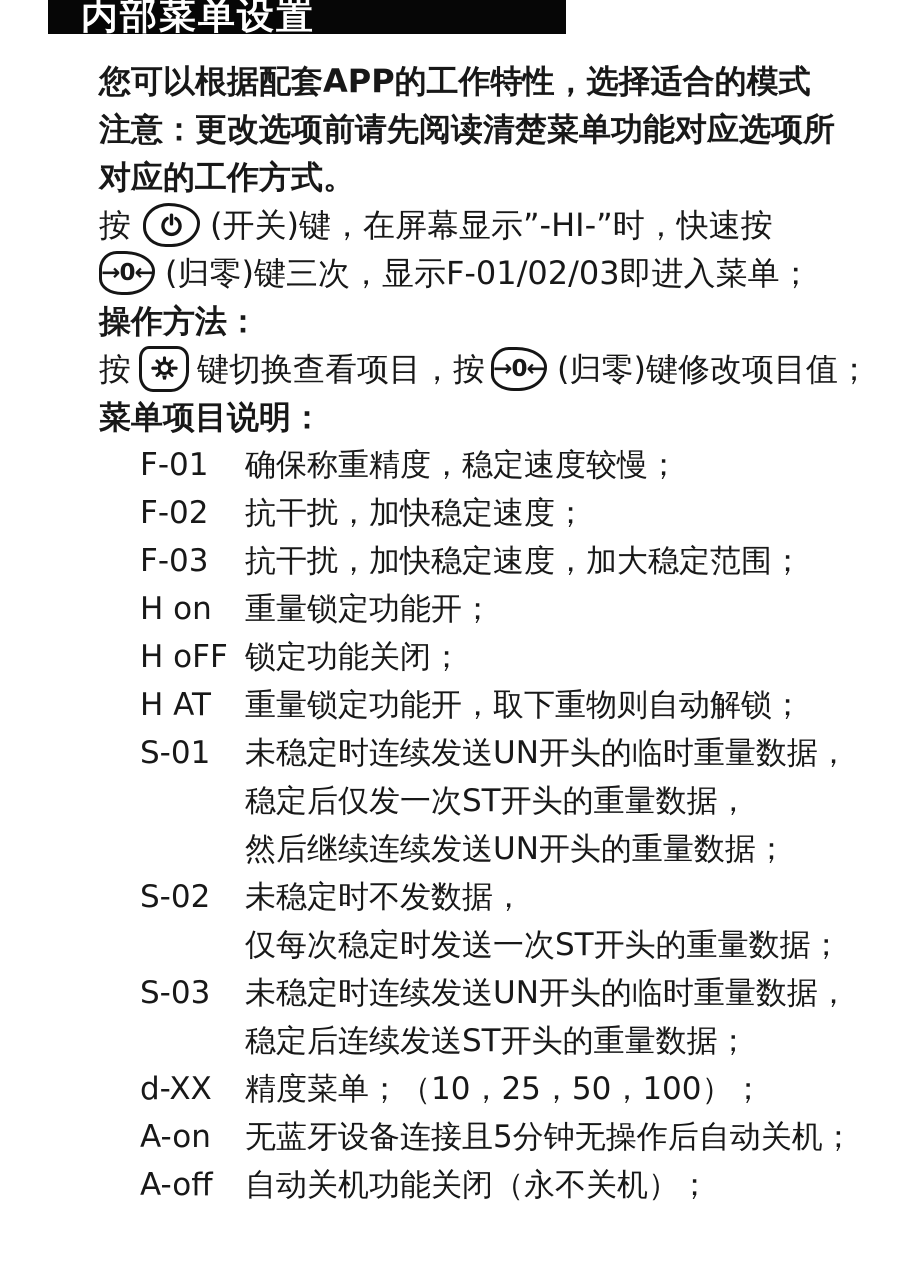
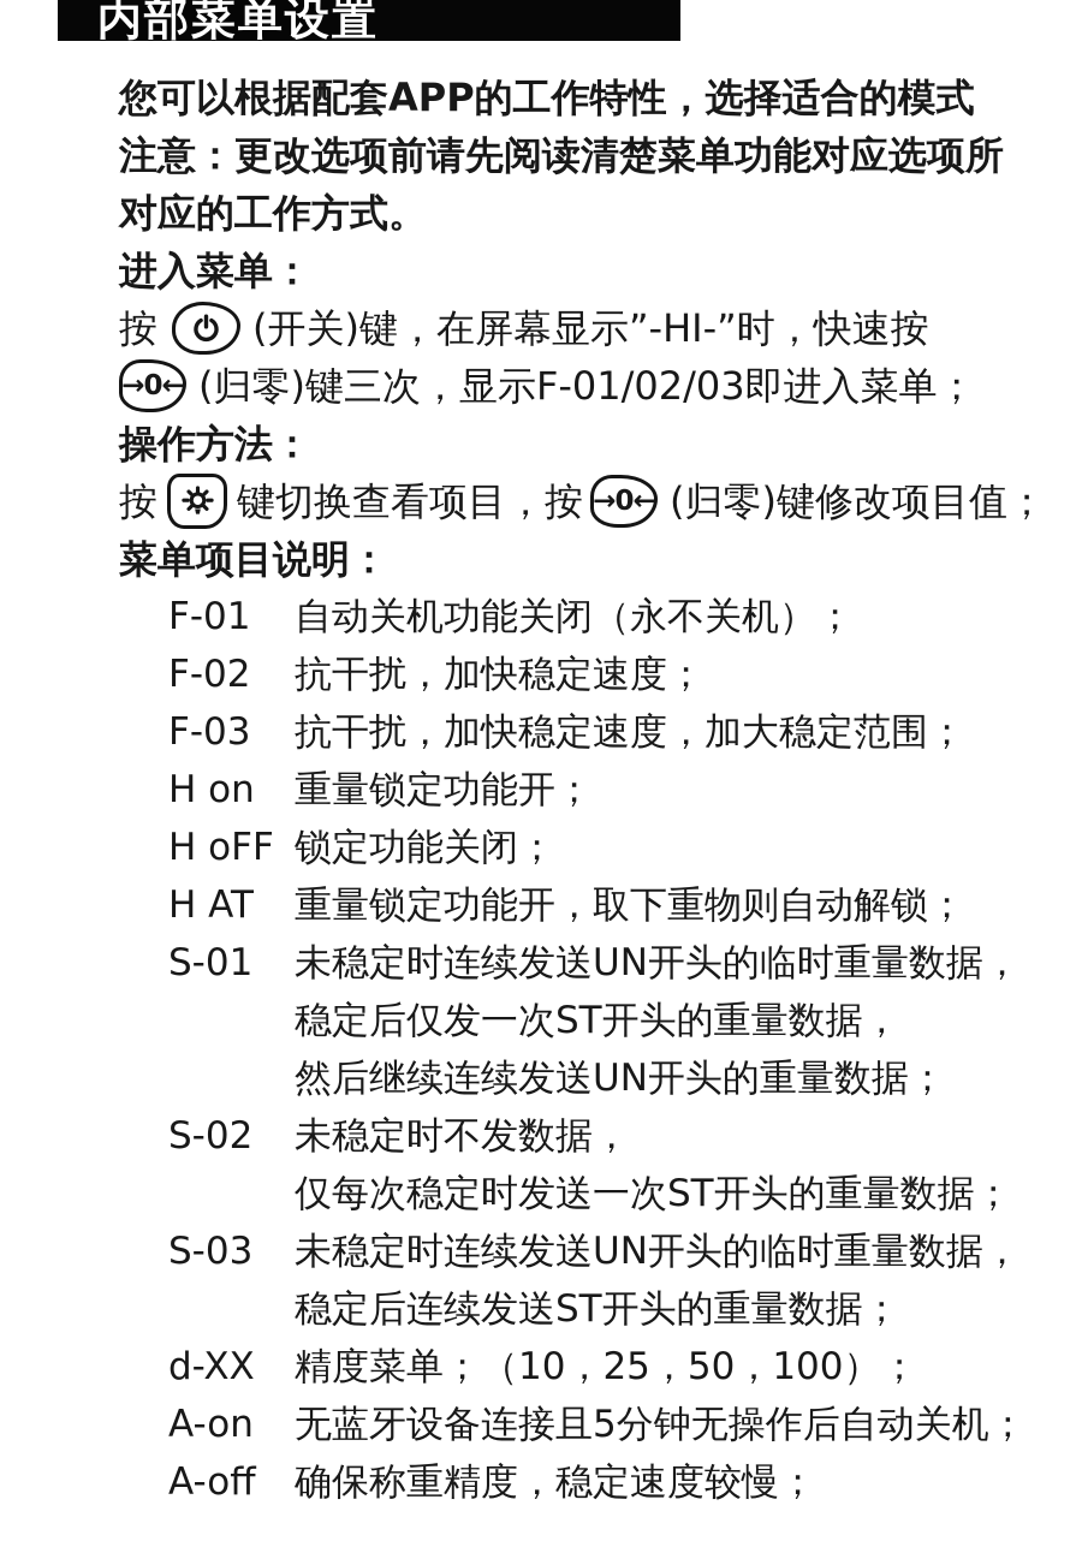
  内部菜单设置
  您可以根据配套APP的工作特性，选择适合的模式
  注意：更改选项前请先阅读清楚菜单功能对应选项所
  对应的工作方式。
+ 进入菜单：
  按
  (开关)键，在屏幕显示”-HI-”时，快速按
  →0←
  (归零)键三次，显示F-01/02/03即进入菜单；
  操作方法：
  按
  键切换查看项目，按
  →0←
  (归零)键修改项目值；
  菜单项目说明：
  F-01
- 确保称重精度，稳定速度较慢；
+ 自动关机功能关闭（永不关机）；
  F-02
  抗干扰，加快稳定速度；
  F-03
  抗干扰，加快稳定速度，加大稳定范围；
  H on
  重量锁定功能开；
  H oFF
  锁定功能关闭；
  H AT
  重量锁定功能开，取下重物则自动解锁；
  S-01
  未稳定时连续发送UN开头的临时重量数据，
  稳定后仅发一次ST开头的重量数据，
  然后继续连续发送UN开头的重量数据；
  S-02
  未稳定时不发数据，
  仅每次稳定时发送一次ST开头的重量数据；
  S-03
  未稳定时连续发送UN开头的临时重量数据，
  稳定后连续发送ST开头的重量数据；
  d-XX
  精度菜单；（10，25，50，100）；
  A-on
  无蓝牙设备连接且5分钟无操作后自动关机；
  A-off
- 自动关机功能关闭（永不关机）；
+ 确保称重精度，稳定速度较慢；
